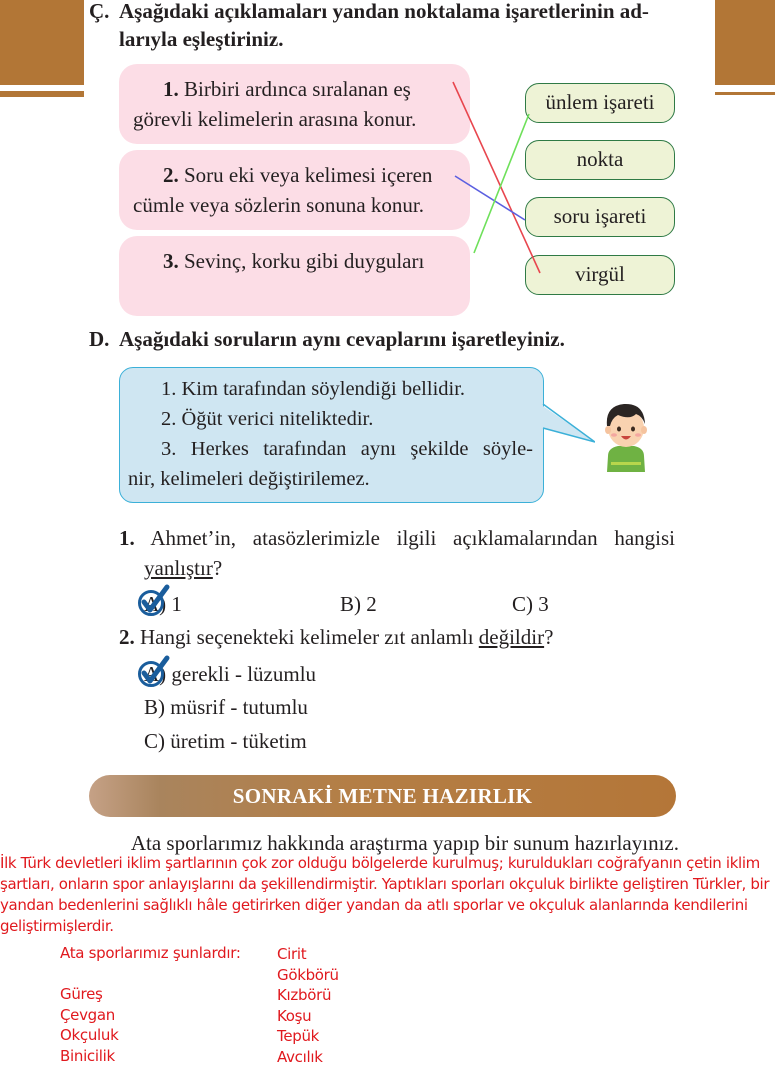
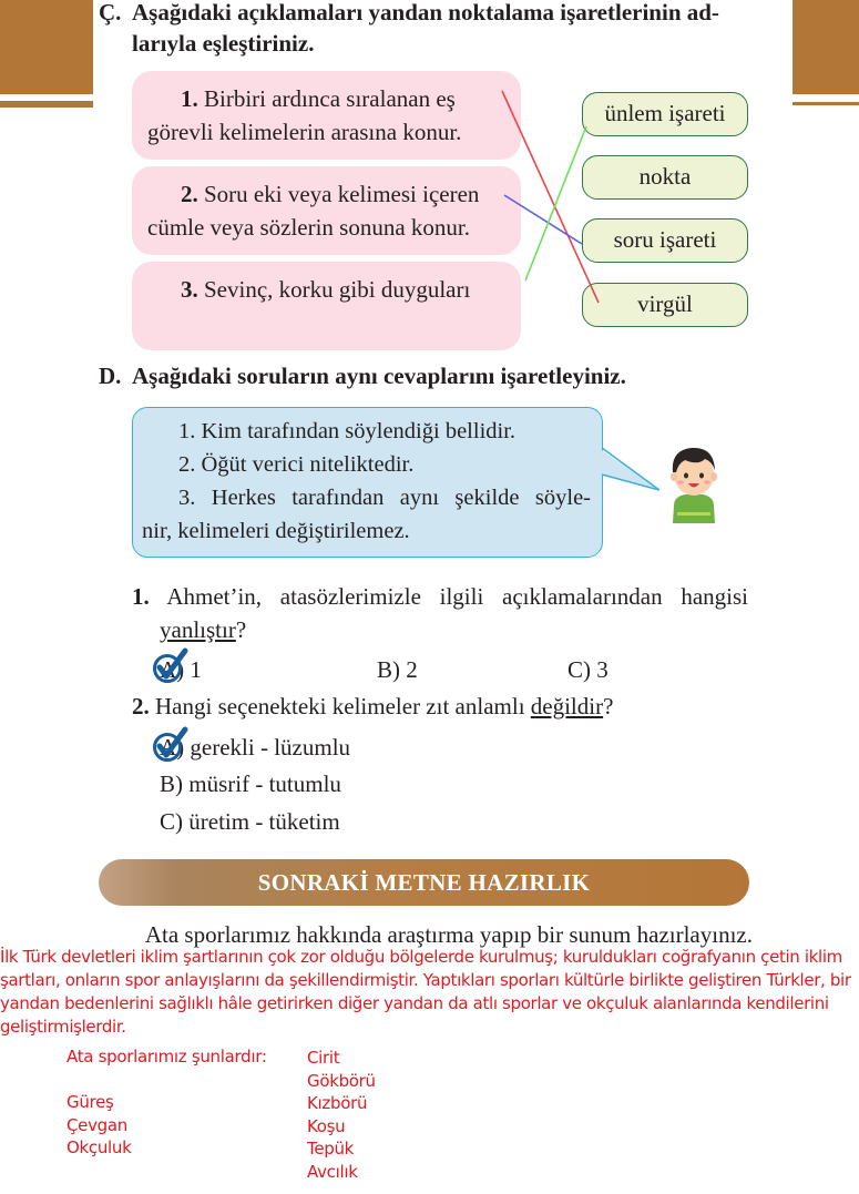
  Ç.
  Aşağıdaki açıklamaları yandan noktalama işaretlerinin ad-
  larıyla eşleştiriniz.
  1. Birbiri ardınca sıralanan eş
  görevli kelimelerin arasına konur.
  2. Soru eki veya kelimesi içeren
  cümle veya sözlerin sonuna konur.
  3. Sevinç, korku gibi duyguları
  ünlem işareti
  nokta
  soru işareti
  virgül
  D.
  Aşağıdaki soruların aynı cevaplarını işaretleyiniz.
  1. Kim tarafından söylendiği bellidir.
  2. Öğüt verici niteliktedir.
  3. Herkes tarafından aynı şekilde söyle-
  nir, kelimeleri değiştirilemez.
  1. Ahmet’in, atasözlerimizle ilgili açıklamalarından hangisi
  yanlıştır?
  B) 2
  C) 3
  2. Hangi seçenekteki kelimeler zıt anlamlı değildir?
  A gerekli - lüzumlu
  B) müsrif - tutumlu
  C) üretim - tüketim
  SONRAKİ METNE HAZIRLIK
  Ata sporlarımız hakkında araştırma yapıp bir sunum hazırlayınız.
  İlk Türk devletleri iklim şartlarının çok zor olduğu bölgelerde kurulmuş; kuruldukları coğrafyanın çetin iklim
- şartları, onların spor anlayışlarını da şekillendirmiştir. Yaptıkları sporları okçuluk birlikte geliştiren Türkler, bir
+ şartları, onların spor anlayışlarını da şekillendirmiştir. Yaptıkları sporları kültürle birlikte geliştiren Türkler, bir
  yandan bedenlerini sağlıklı hâle getirirken diğer yandan da atlı sporlar ve okçuluk alanlarında kendilerini
  geliştirmişlerdir.
  Ata sporlarımız şunlardır:
  Güreş
  Çevgan
  Okçuluk
- Binicilik
  Cirit
  Gökbörü
  Kızbörü
  Koşu
  Tepük
  Avcılık
